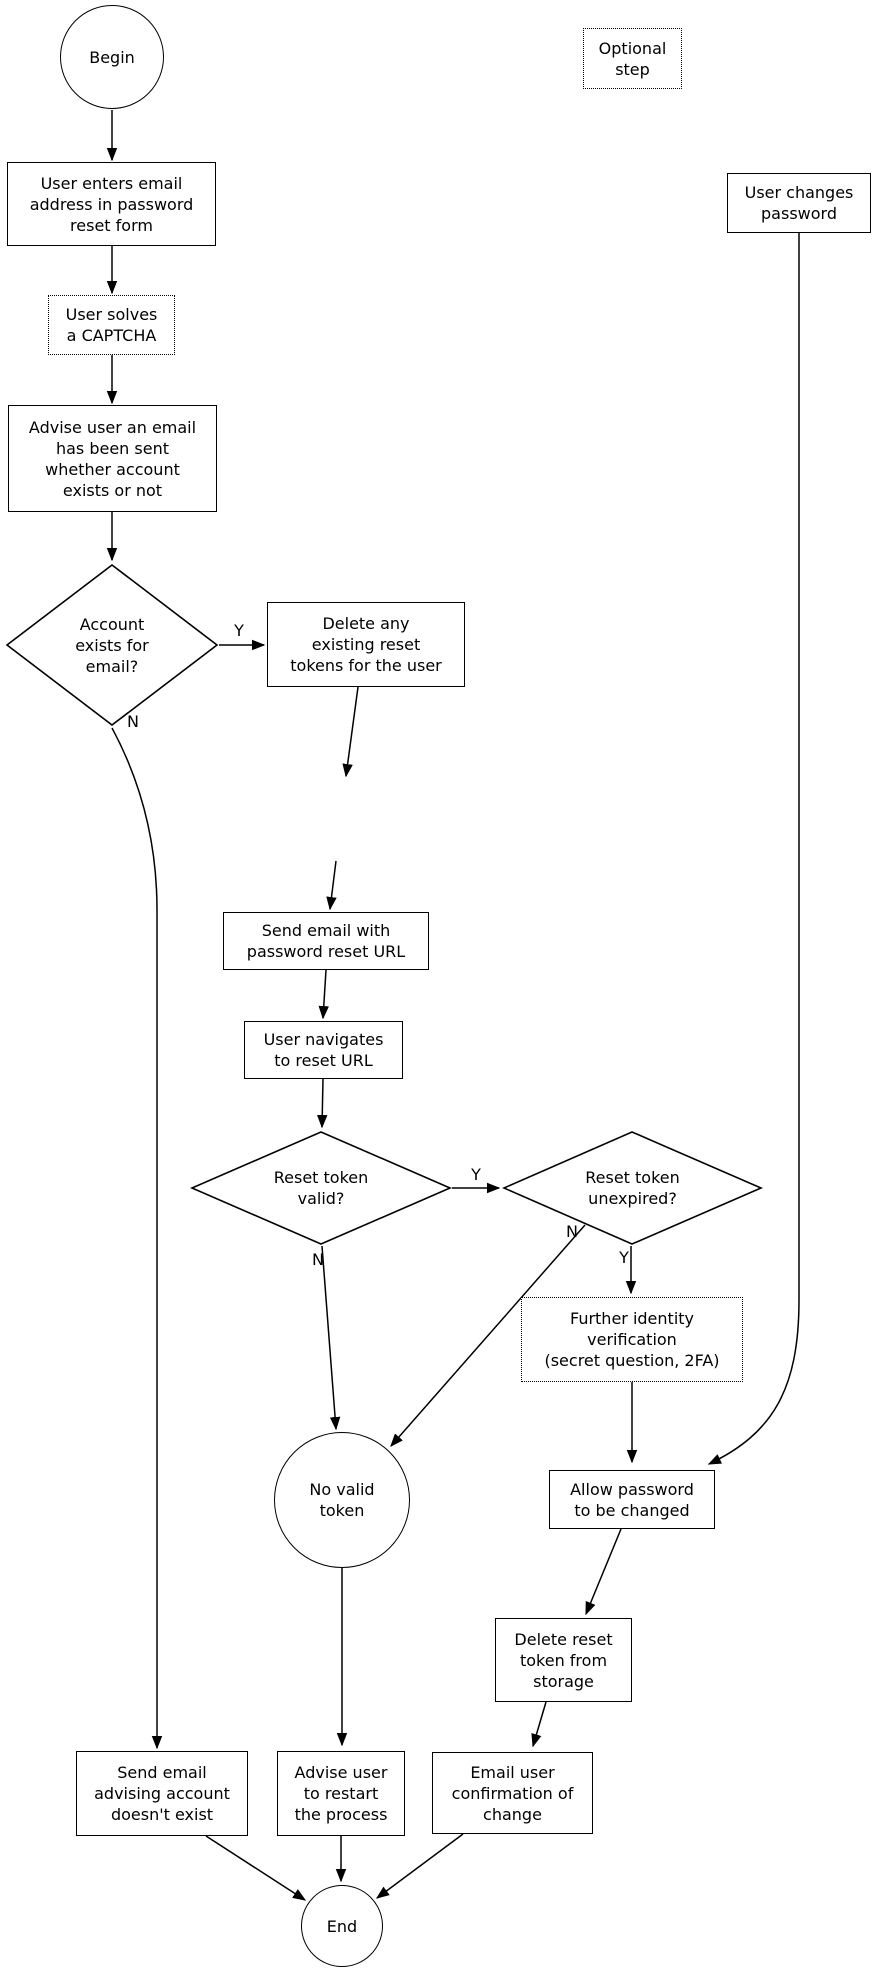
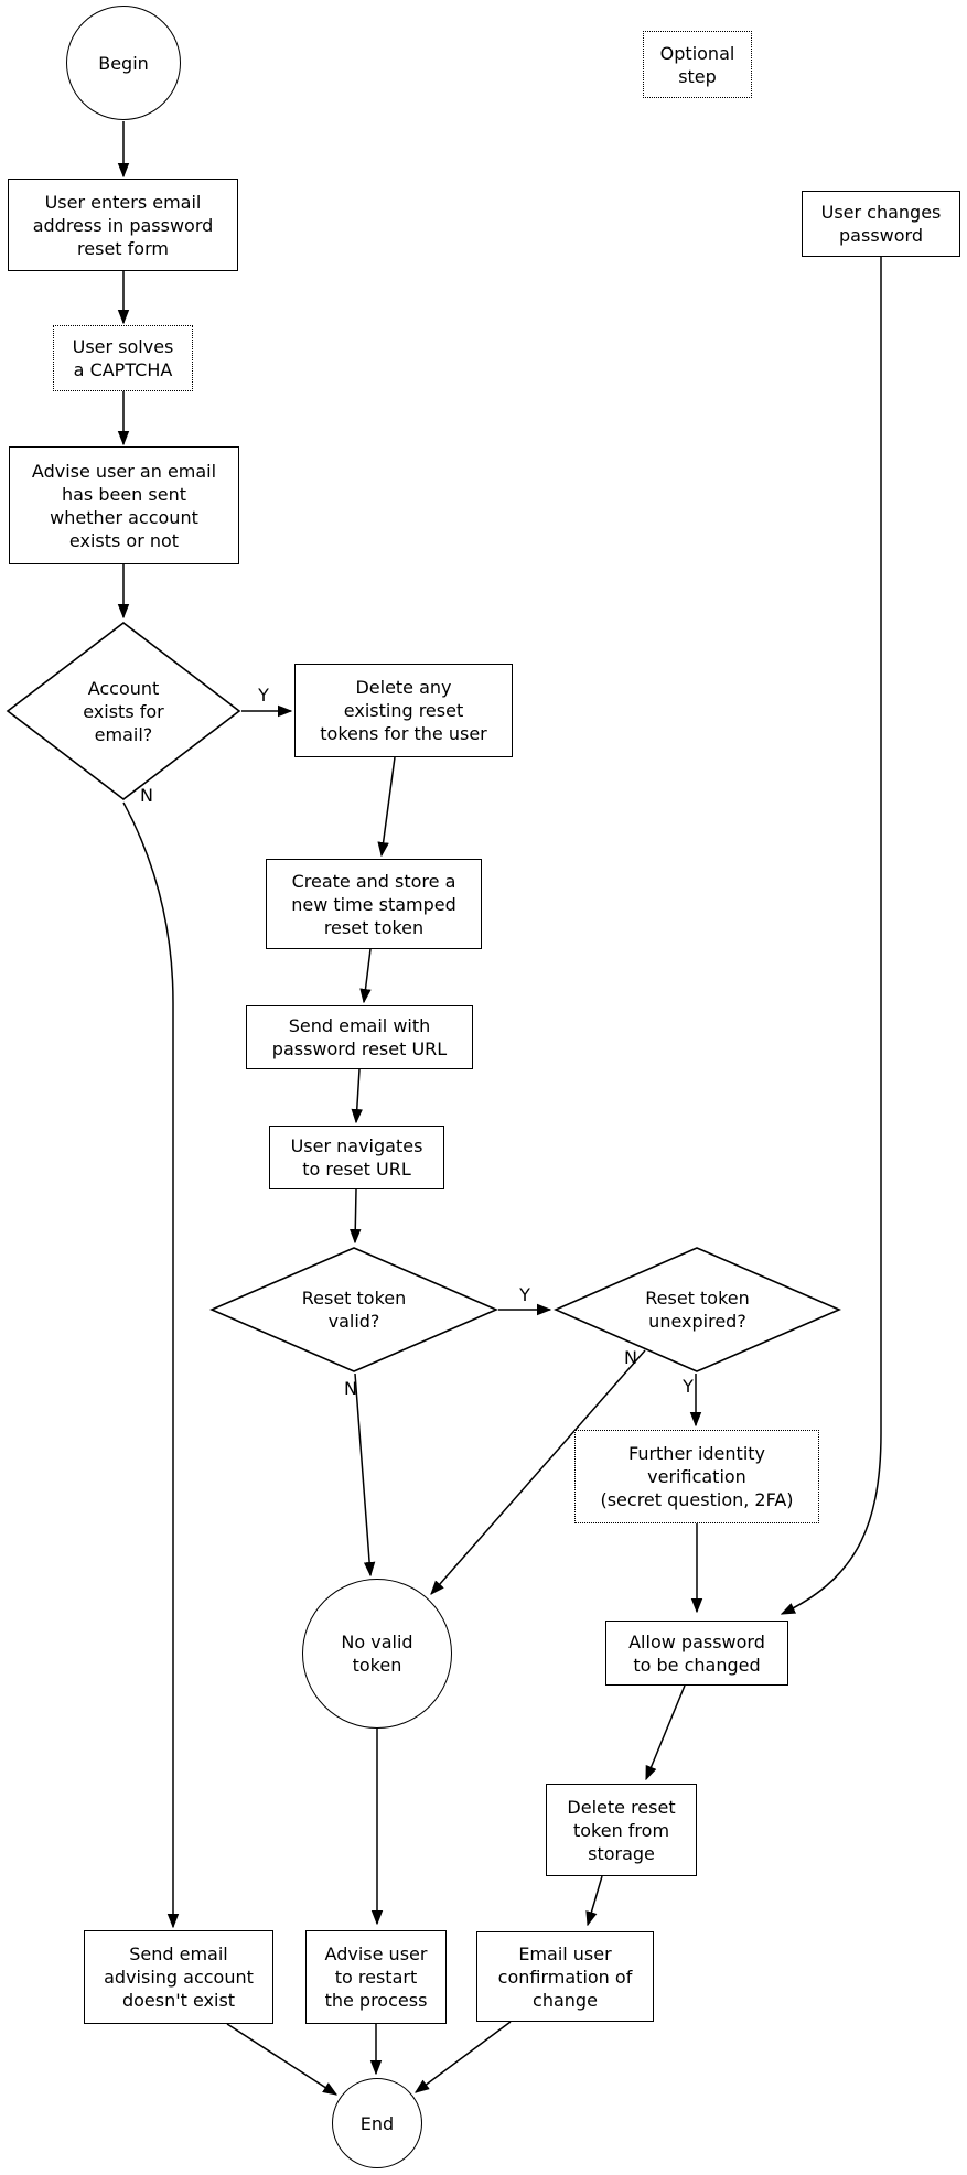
  Begin
  User enters email
  address in password
  reset form
  User solves
  a CAPTCHA
  Advise user an email
  has been sent
  whether account
  exists or not
  Account
  exists for
  email?
  Delete any
  existing reset
  tokens for the user
+ Create and store a
+ new time stamped
+ reset token
  Send email with
  password reset URL
  User navigates
  to reset URL
  Reset token
  valid?
  Reset token
  unexpired?
  Further identity
  verification
  (secret question, 2FA)
  No valid
  token
  Allow password
  to be changed
  Delete reset
  token from
  storage
  Optional
  step
  User changes
  password
  Send email
  advising account
  doesn't exist
  Advise user
  to restart
  the process
  Email user
  confirmation of
  change
  End
  Y
  N
  Y
  N
  N
  Y
